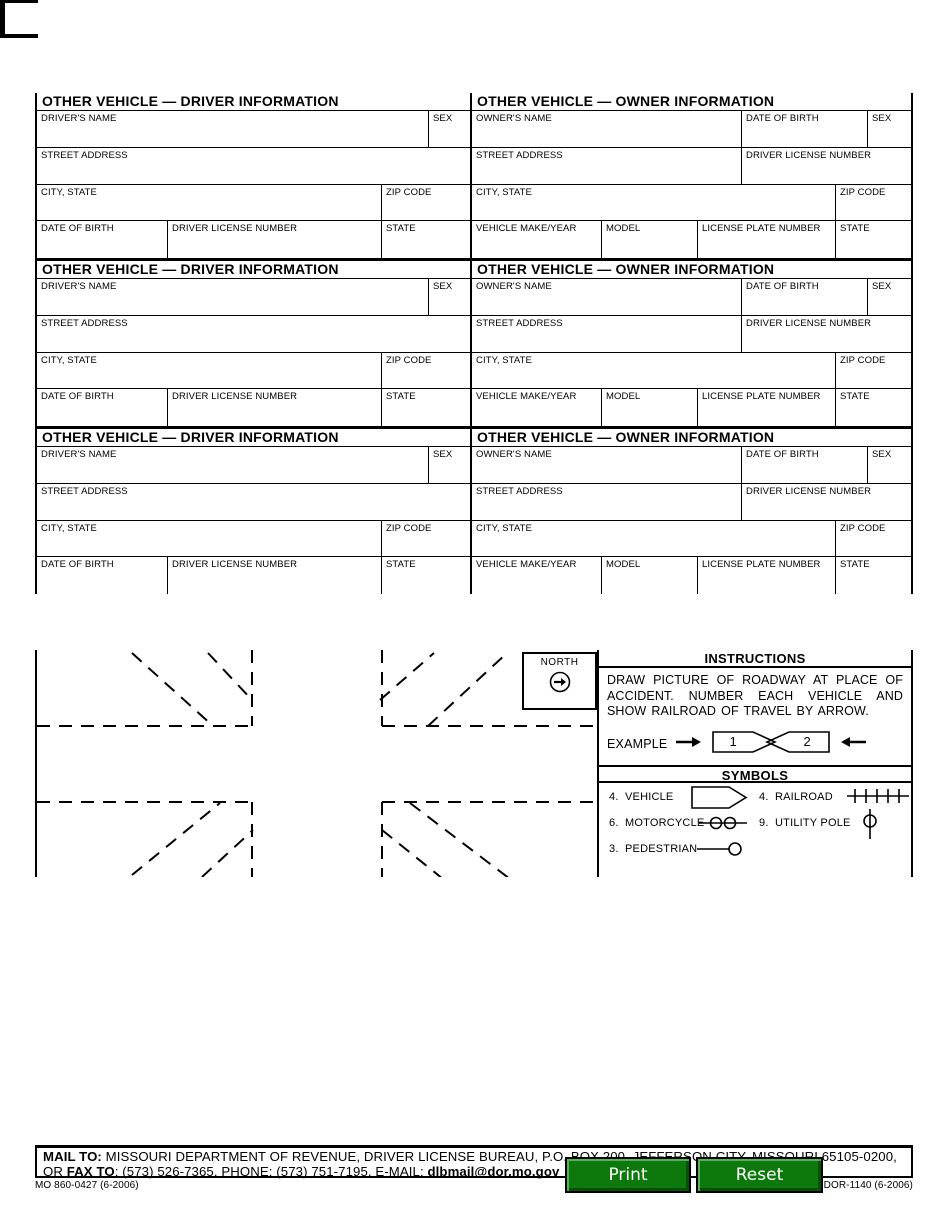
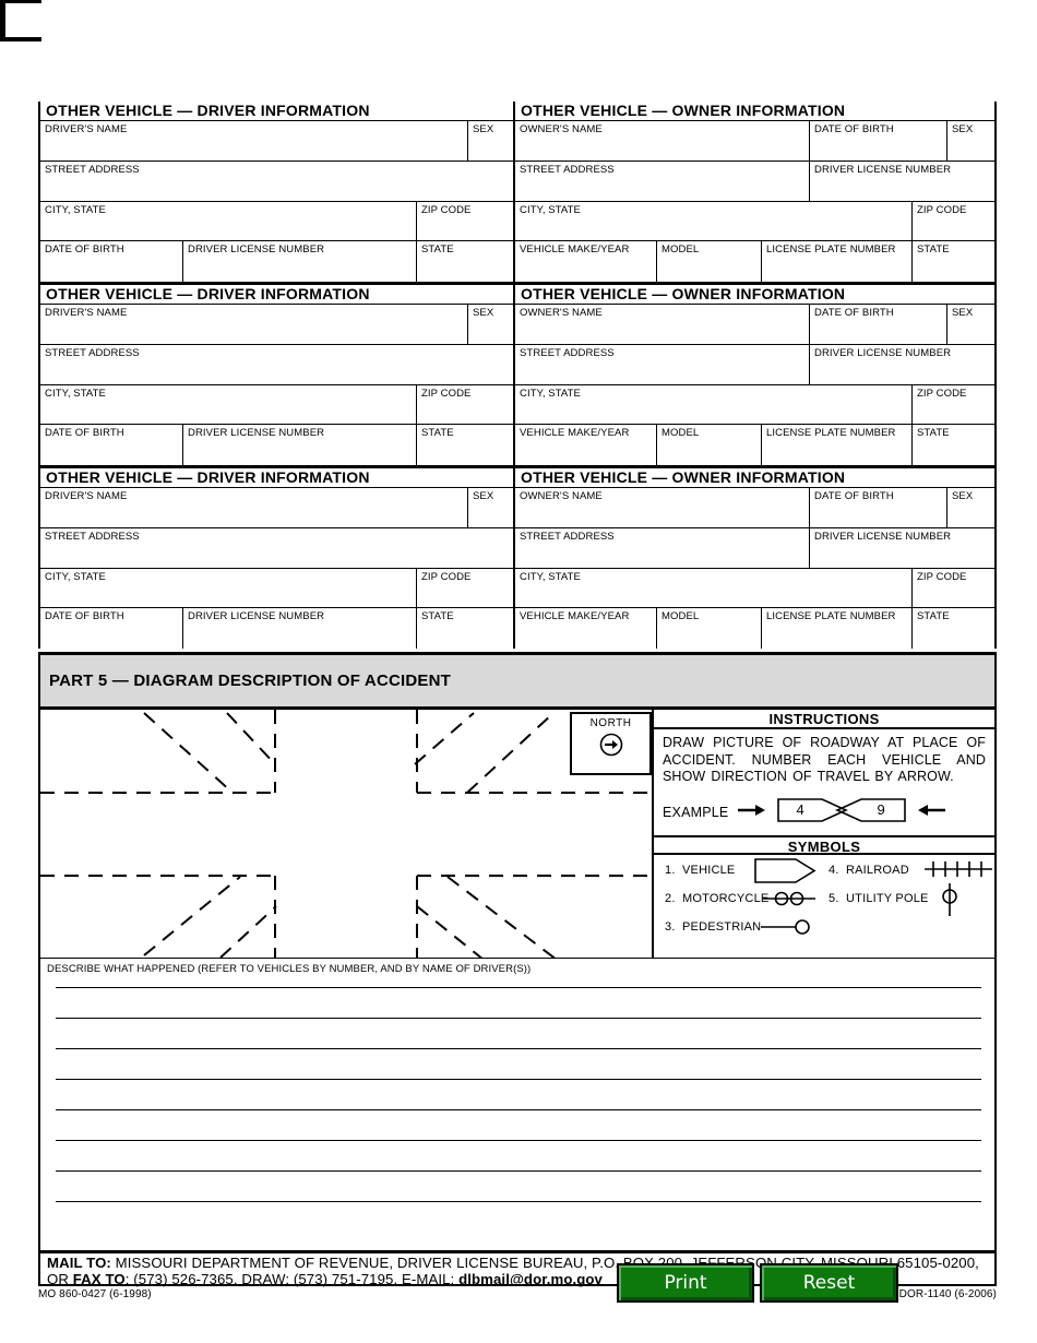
  OTHER VEHICLE — DRIVER INFORMATION
  OTHER VEHICLE — OWNER INFORMATION
  DRIVER'S NAME
  SEX
  OWNER'S NAME
  DATE OF BIRTH
  SEX
  STREET ADDRESS
  STREET ADDRESS
  DRIVER LICENSE NUMBER
  CITY, STATE
  ZIP CODE
  CITY, STATE
  ZIP CODE
  DATE OF BIRTH
  DRIVER LICENSE NUMBER
  STATE
  VEHICLE MAKE/YEAR
  MODEL
  LICENSE PLATE NUMBER
  STATE
  OTHER VEHICLE — DRIVER INFORMATION
  OTHER VEHICLE — OWNER INFORMATION
  DRIVER'S NAME
  SEX
  OWNER'S NAME
  DATE OF BIRTH
  SEX
  STREET ADDRESS
  STREET ADDRESS
  DRIVER LICENSE NUMBER
  CITY, STATE
  ZIP CODE
  CITY, STATE
  ZIP CODE
  DATE OF BIRTH
  DRIVER LICENSE NUMBER
  STATE
  VEHICLE MAKE/YEAR
  MODEL
  LICENSE PLATE NUMBER
  STATE
  OTHER VEHICLE — DRIVER INFORMATION
  OTHER VEHICLE — OWNER INFORMATION
  DRIVER'S NAME
  SEX
  OWNER'S NAME
  DATE OF BIRTH
  SEX
  STREET ADDRESS
  STREET ADDRESS
  DRIVER LICENSE NUMBER
  CITY, STATE
  ZIP CODE
  CITY, STATE
  ZIP CODE
  DATE OF BIRTH
  DRIVER LICENSE NUMBER
  STATE
  VEHICLE MAKE/YEAR
  MODEL
  LICENSE PLATE NUMBER
  STATE
+ PART 5 — DIAGRAM DESCRIPTION OF ACCIDENT
  NORTH
  INSTRUCTIONS
- DRAW PICTURE OF ROADWAY AT PLACE OF ACCIDENT. NUMBER EACH VEHICLE AND SHOW RAILROAD OF TRAVEL BY ARROW.
+ DRAW PICTURE OF ROADWAY AT PLACE OF ACCIDENT. NUMBER EACH VEHICLE AND SHOW DIRECTION OF TRAVEL BY ARROW.
  EXAMPLE
- 1
+ 4
- 2
+ 9
  SYMBOLS
- 4. VEHICLE
+ 1. VEHICLE
  4. RAILROAD
- 6. MOTORCYCL
+ 2. MOTORCYCL
- 9. UTILITY POLE
+ 5. UTILITY POLE
  3. PEDESTRIAN
+ DESCRIBE WHAT HAPPENED (REFER TO VEHICLES BY NUMBER, AND BY NAME OF DRIVER(S))
- OR FAX TO: (573) 526-7365. PHONE: (573) 751-7195. E-MAIL: dlbmail@dor.mo.gov
+ OR FAX TO: (573) 526-7365. DRAW: (573) 751-7195. E-MAIL: dlbmail@dor.mo.gov
- MO 860-0427 (6-2006)
+ MO 860-0427 (6-1998)
  DOR-1140 (6-2006)
  Print
  Reset
